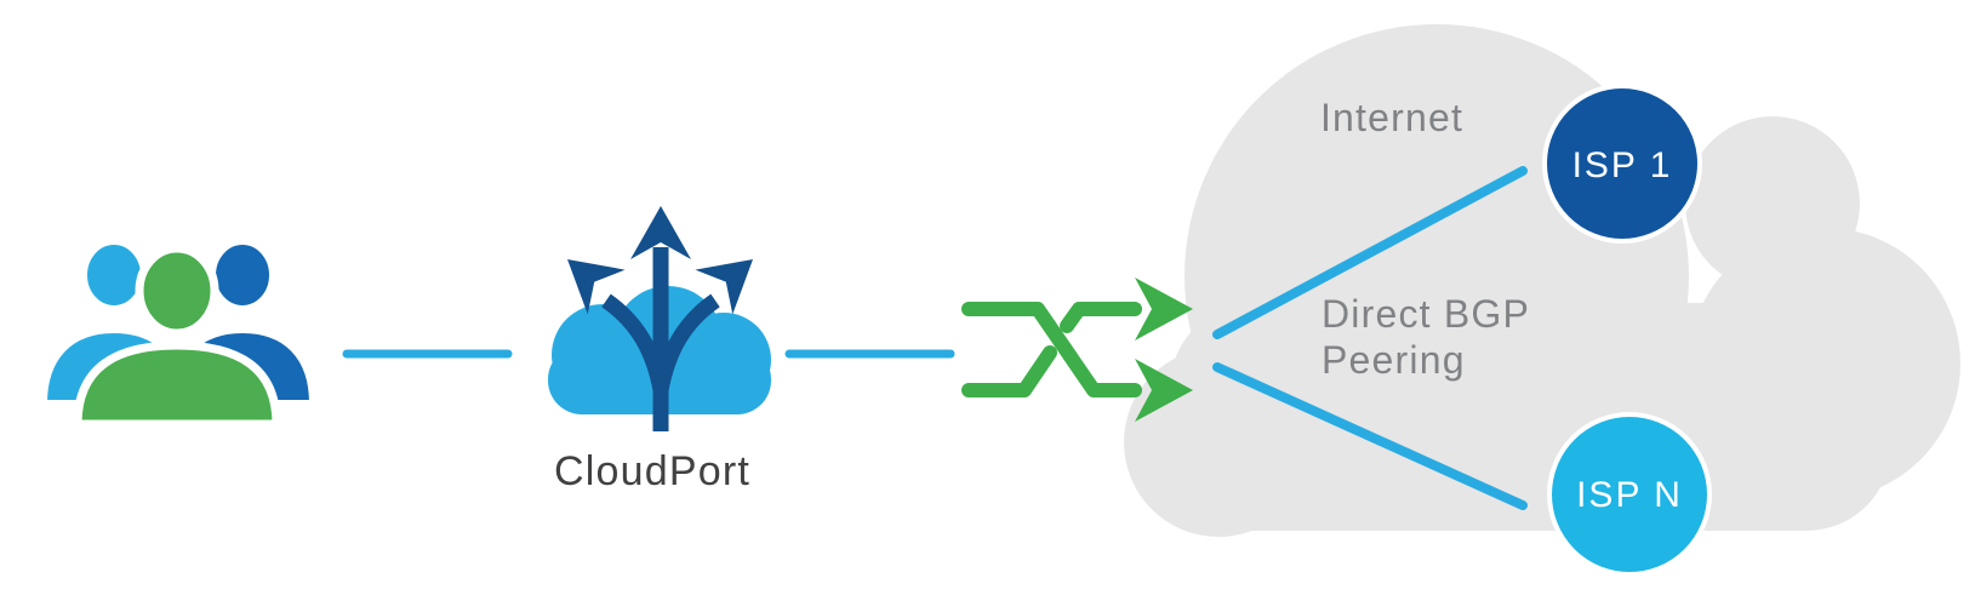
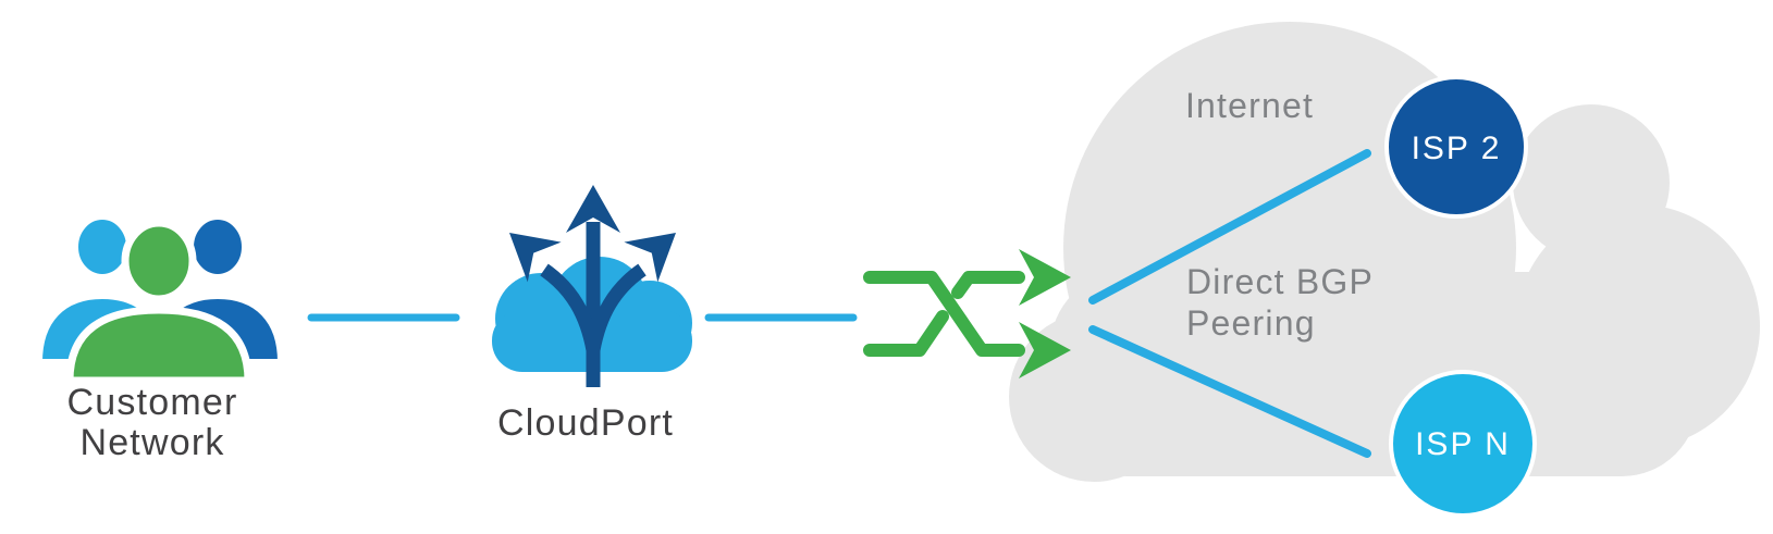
+ Customer
+ Network
  CloudPort
  Internet
  Direct BGP
  Peering
- ISP 1
+ ISP 2
  ISP N
